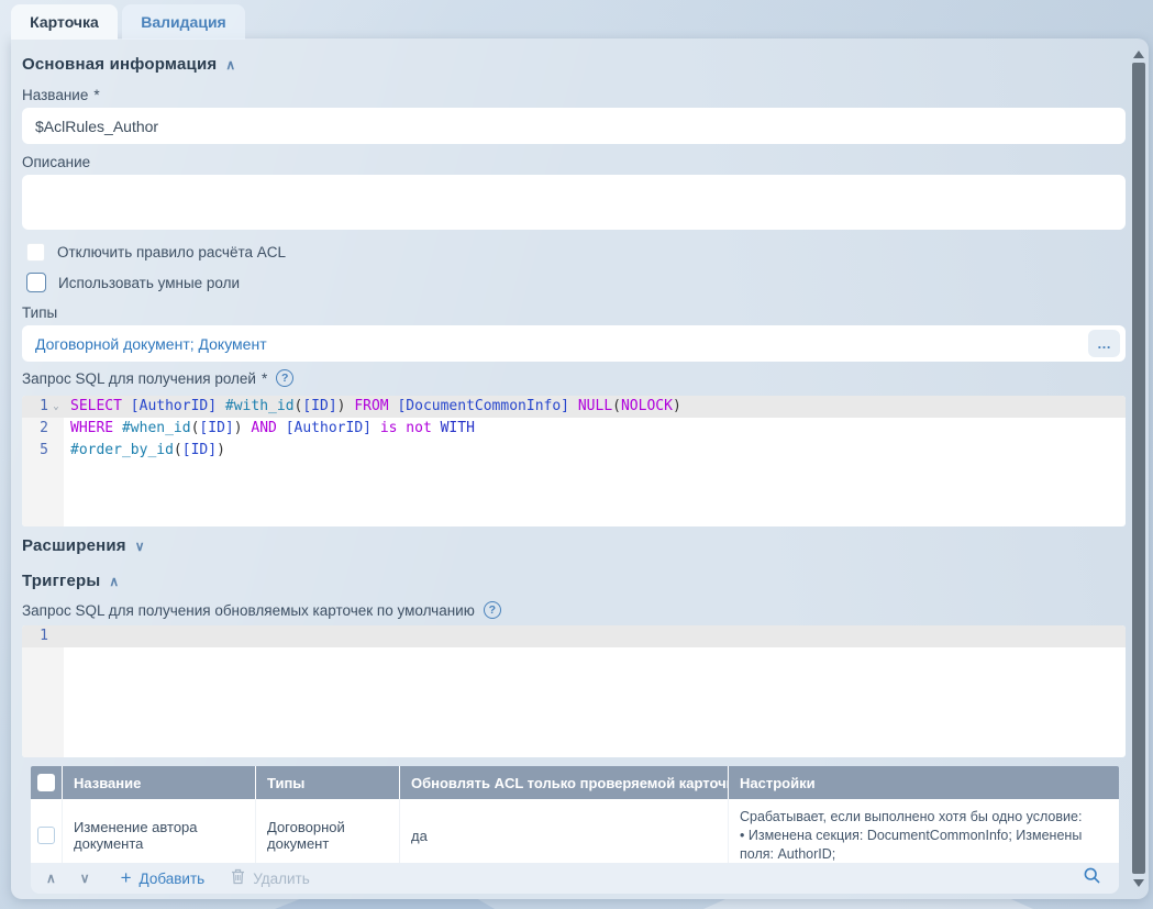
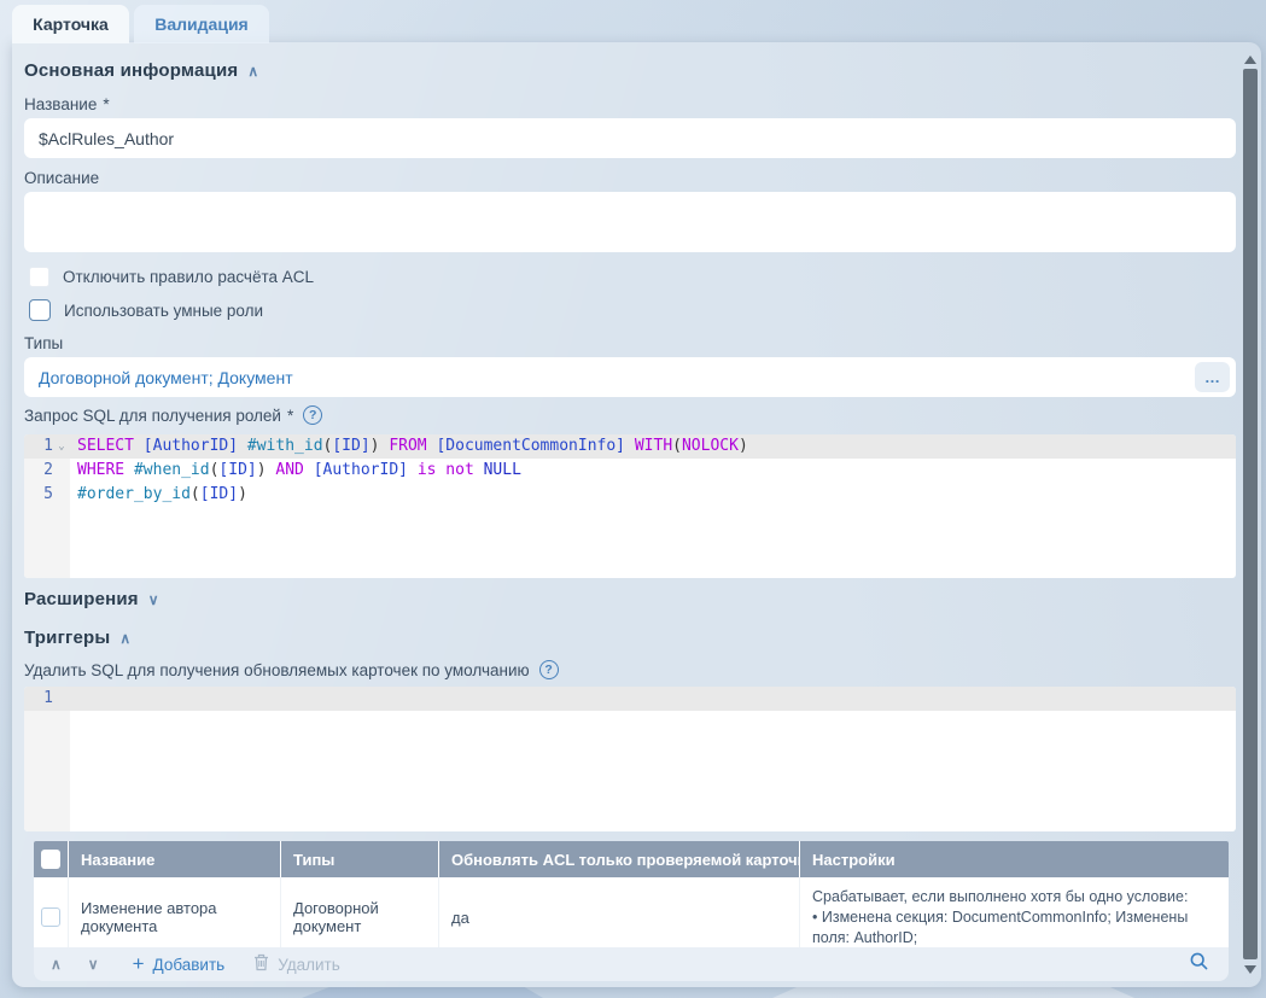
  Карточка
  Валидация
  Основная информация ∧
  Название *
  $AclRules_Author
  Описание
  Отключить правило расчёта ACL
  Использовать умные роли
  Типы
  Договорной документ; Документ
  …
  Запрос SQL для получения ролей
  *
  ?
  1
  ⌄
- SELECT [AuthorID] #with_id([ID]) FROM [DocumentCommonInfo] NULL(NOLOCK)
+ SELECT [AuthorID] #with_id([ID]) FROM [DocumentCommonInfo] WITH(NOLOCK)
  2
- WHERE #when_id([ID]) AND [AuthorID] is not WITH
+ WHERE #when_id([ID]) AND [AuthorID] is not NULL
  5
  #order_by_id([ID])
  Расширения ∨
  Триггеры ∧
- Запрос SQL для получения обновляемых карточек по умолчанию
+ Удалить SQL для получения обновляемых карточек по умолчанию
  ?
  1
  Название
  Типы
  Обновлять ACL только проверяемой карточ
  Настройки
  Изменение автора документа
  Договорной документ
  да
  Срабатывает, если выполнено хотя бы одно условие:
  • Изменена секция: DocumentCommonInfo; Изменены поля: AuthorID;
  ∧
  ∨
  +
  Добавить
  Удалить
